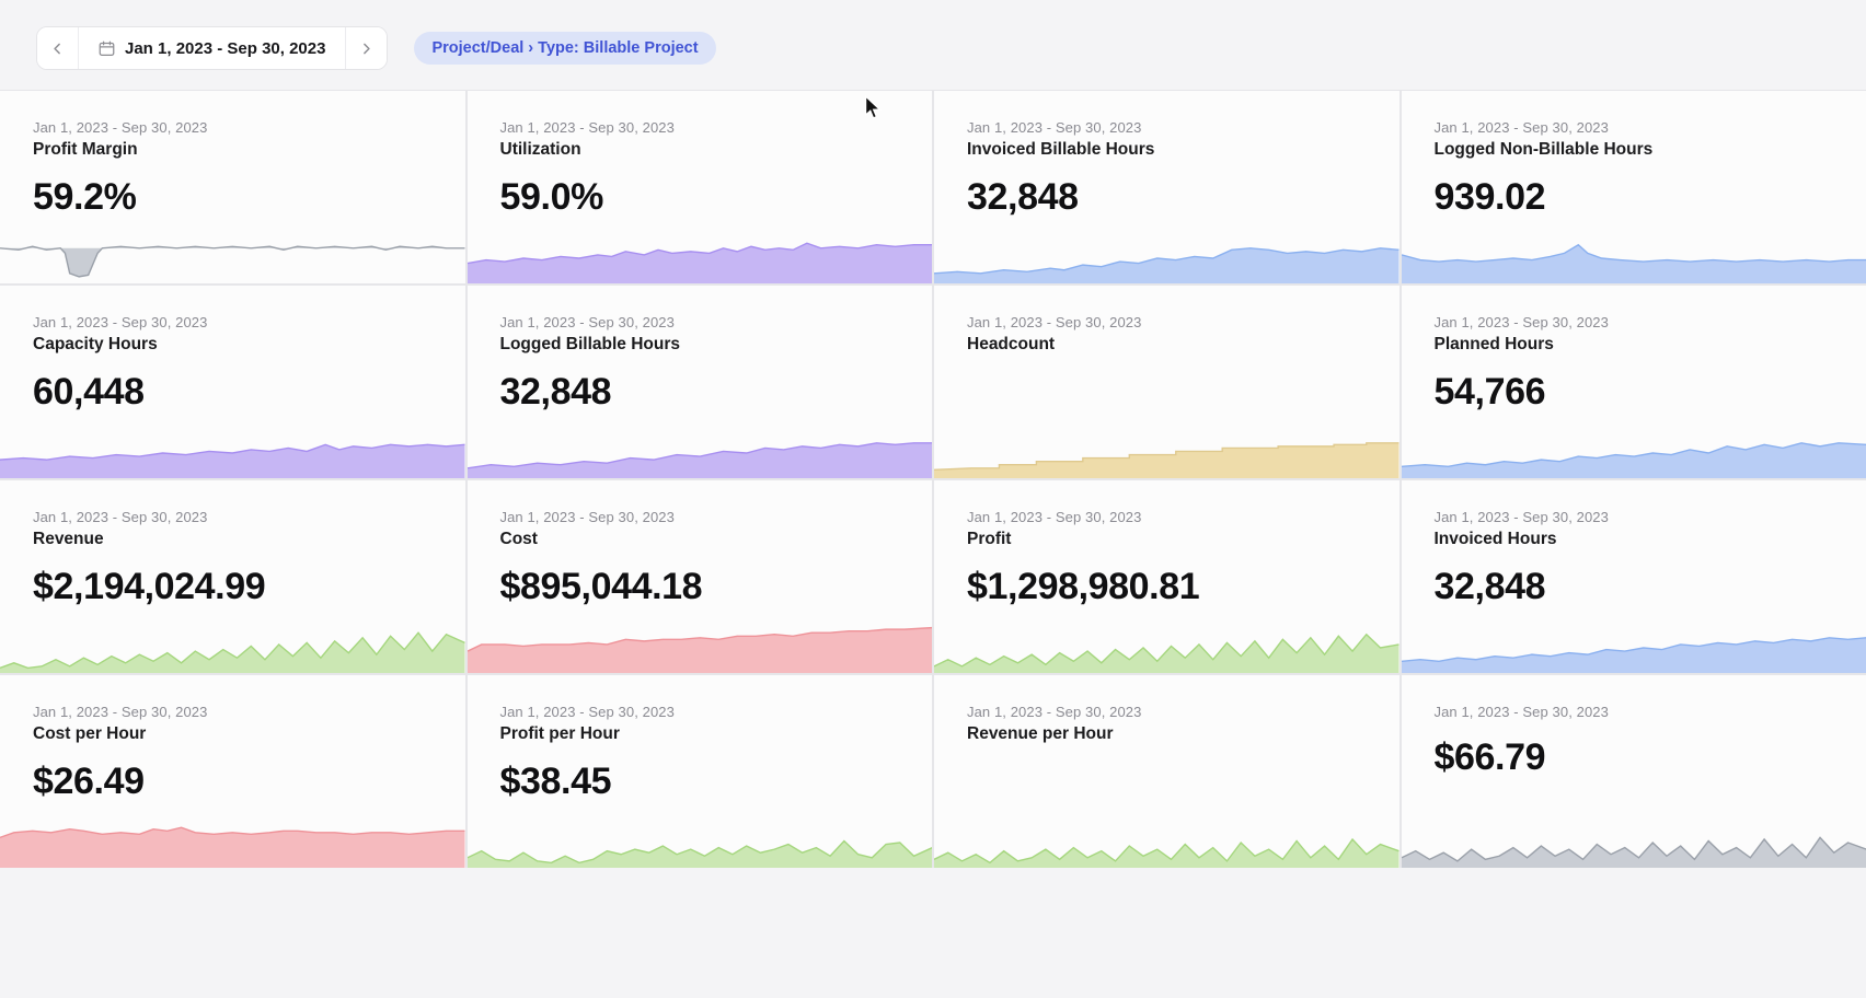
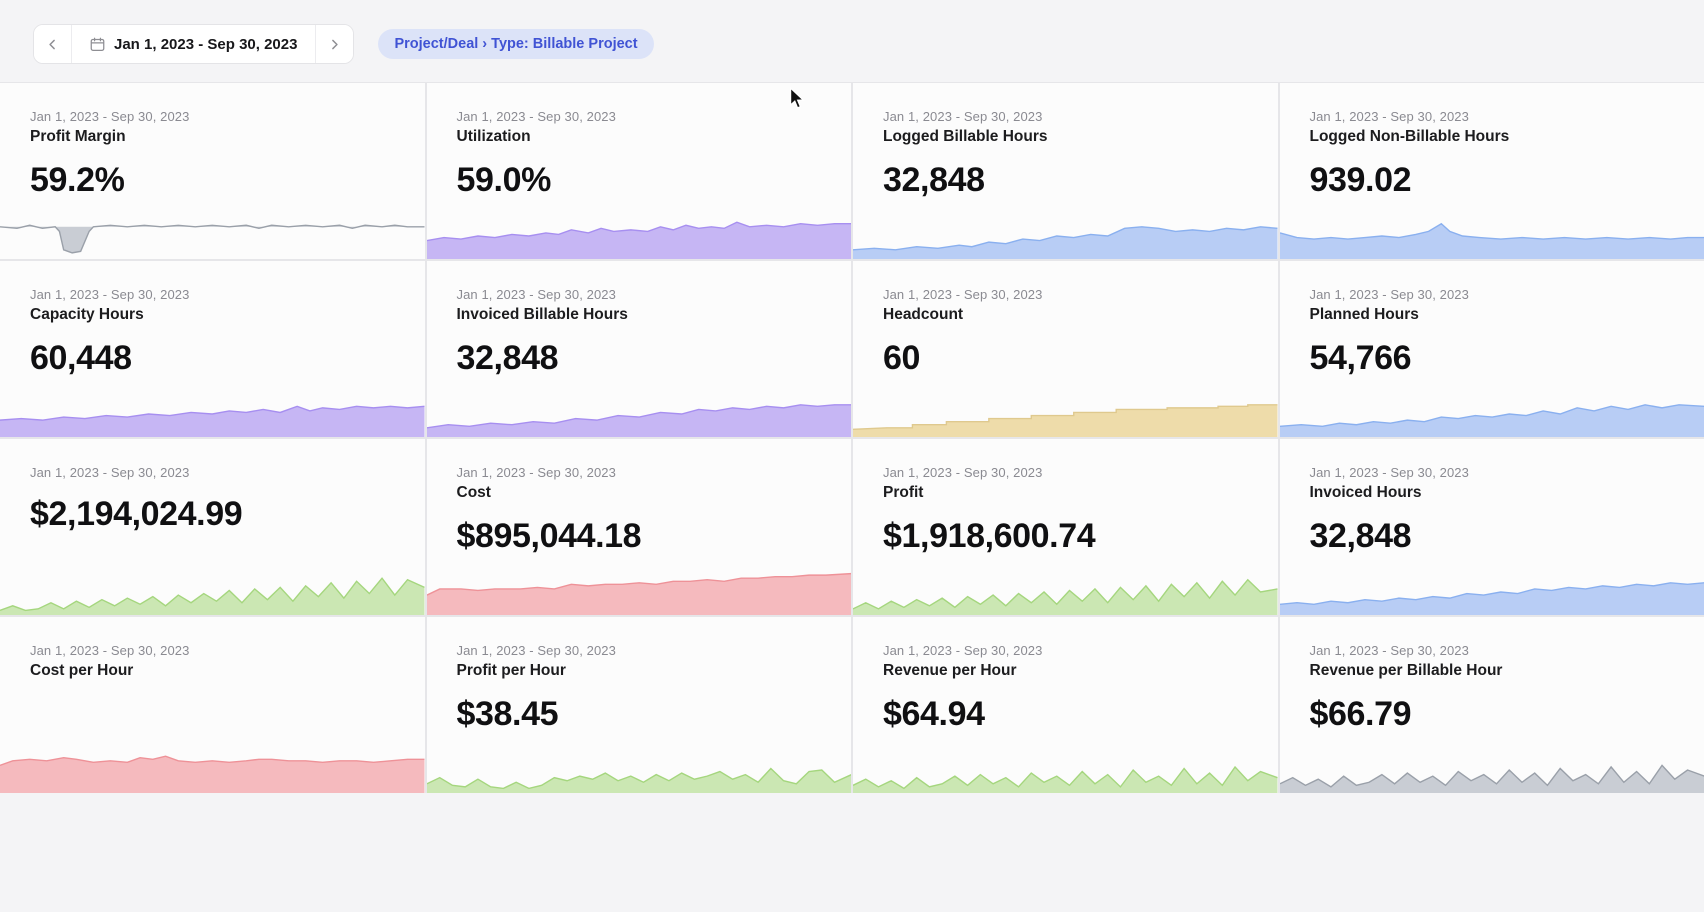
  Jan 1, 2023 - Sep 30, 2023
  Project/Deal › Type: Billable Project
  Jan 1, 2023 - Sep 30, 2023
  Profit Margin
  59.2%
  Jan 1, 2023 - Sep 30, 2023
  Utilization
  59.0%
  Jan 1, 2023 - Sep 30, 2023
- Invoiced Billable Hours
+ Logged Billable Hours
  32,848
  Jan 1, 2023 - Sep 30, 2023
  Logged Non-Billable Hours
  939.02
  Jan 1, 2023 - Sep 30, 2023
  Capacity Hours
  60,448
  Jan 1, 2023 - Sep 30, 2023
- Logged Billable Hours
+ Invoiced Billable Hours
  32,848
  Jan 1, 2023 - Sep 30, 2023
  Headcount
+ 60
  Jan 1, 2023 - Sep 30, 2023
  Planned Hours
  54,766
  Jan 1, 2023 - Sep 30, 2023
- Revenue
  $2,194,024.99
  Jan 1, 2023 - Sep 30, 2023
  Cost
  $895,044.18
  Jan 1, 2023 - Sep 30, 2023
  Profit
- $1,298,980.81
+ $1,918,600.74
  Jan 1, 2023 - Sep 30, 2023
  Invoiced Hours
  32,848
  Jan 1, 2023 - Sep 30, 2023
  Cost per Hour
- $26.49
  Jan 1, 2023 - Sep 30, 2023
  Profit per Hour
  $38.45
  Jan 1, 2023 - Sep 30, 2023
  Revenue per Hour
+ $64.94
  Jan 1, 2023 - Sep 30, 2023
+ Revenue per Billable Hour
  $66.79
